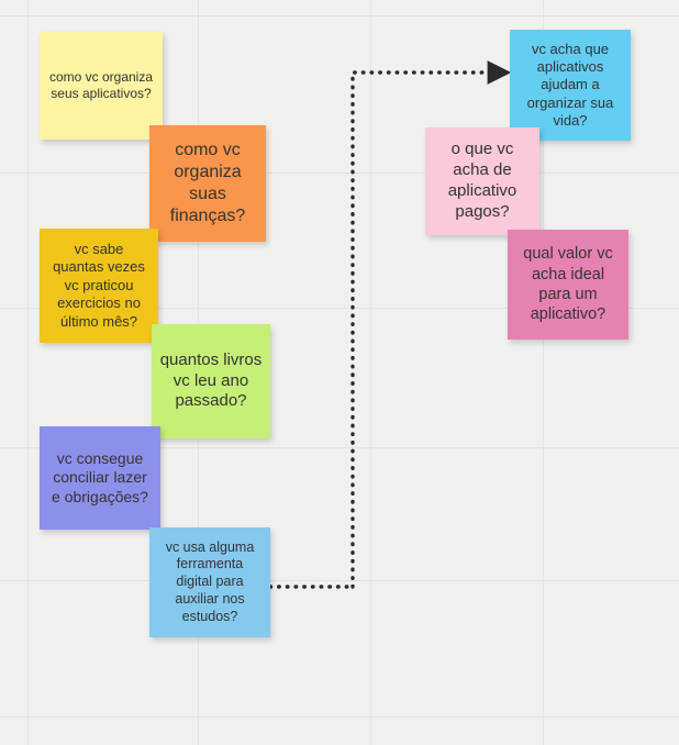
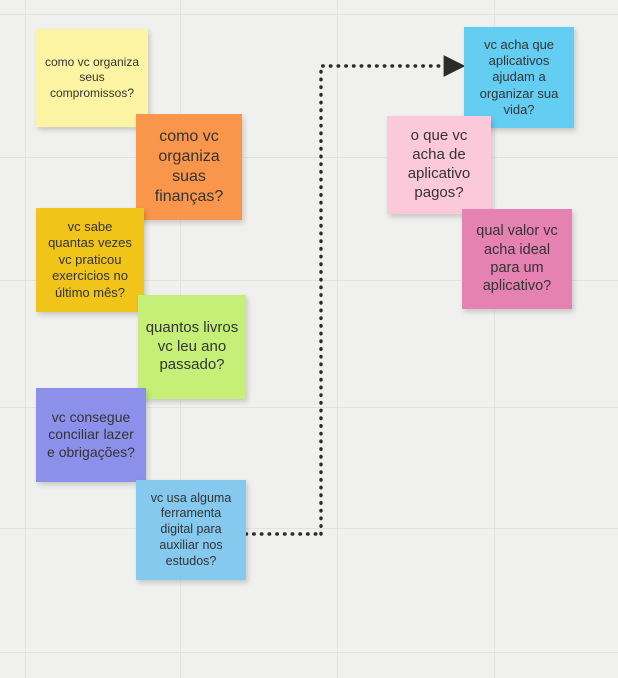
- como vc organiza seus aplicativos?
+ como vc organiza seus compromissos?
  como vc organiza suas finanças?
  vc sabe quantas vezes vc praticou exercicios no último mês?
  quantos livros vc leu ano passado?
  vc consegue conciliar lazer e obrigações?
  vc usa alguma ferramenta digital para auxiliar nos estudos?
  vc acha que aplicativos ajudam a organizar sua vida?
  o que vc acha de aplicativo pagos?
  qual valor vc acha ideal para um aplicativo?
